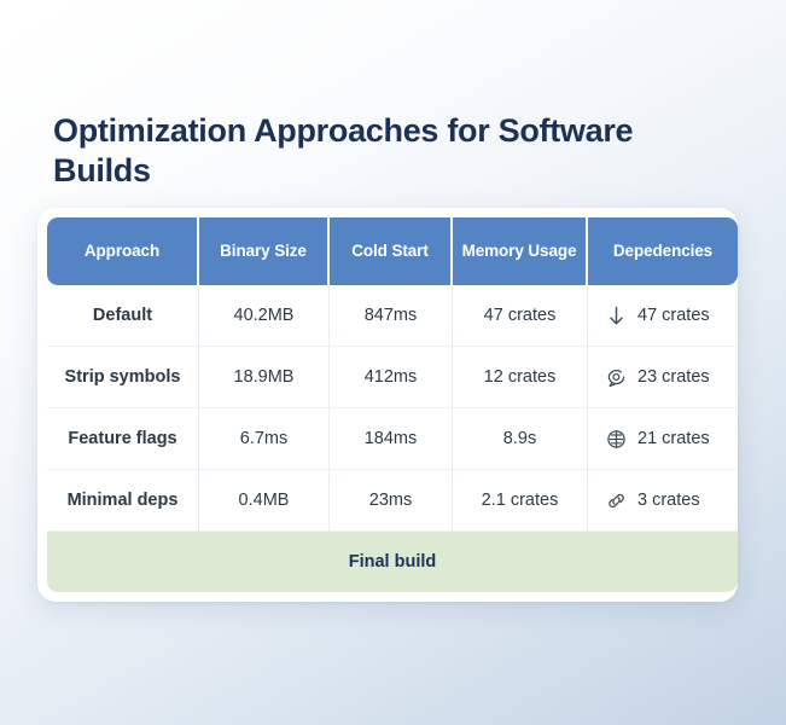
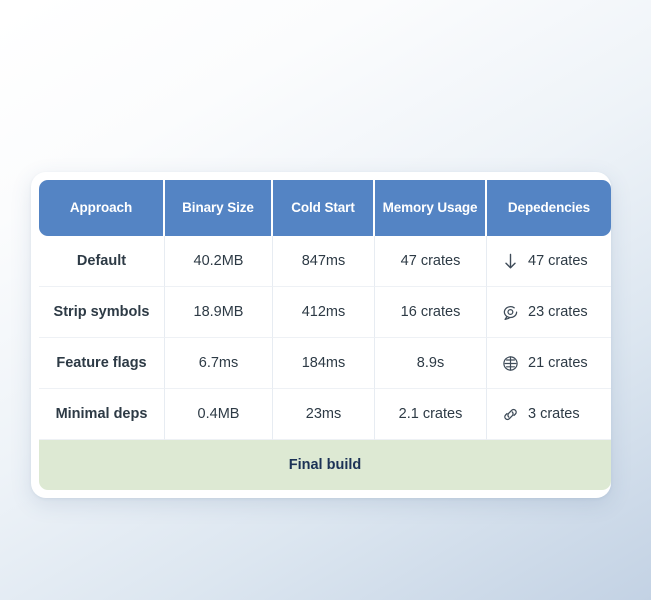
- Optimization Approaches for Software Builds
  Approach	Binary Size	Cold Start	Memory Usage	Depedencies
  Default	40.2MB	847ms	47 crates	47 crates
- Strip symbols	18.9MB	412ms	12 crates	23 crates
+ Strip symbols	18.9MB	412ms	16 crates	23 crates
  Feature flags	6.7ms	184ms	8.9s	21 crates
  Minimal deps	0.4MB	23ms	2.1 crates	3 crates
  Final build
